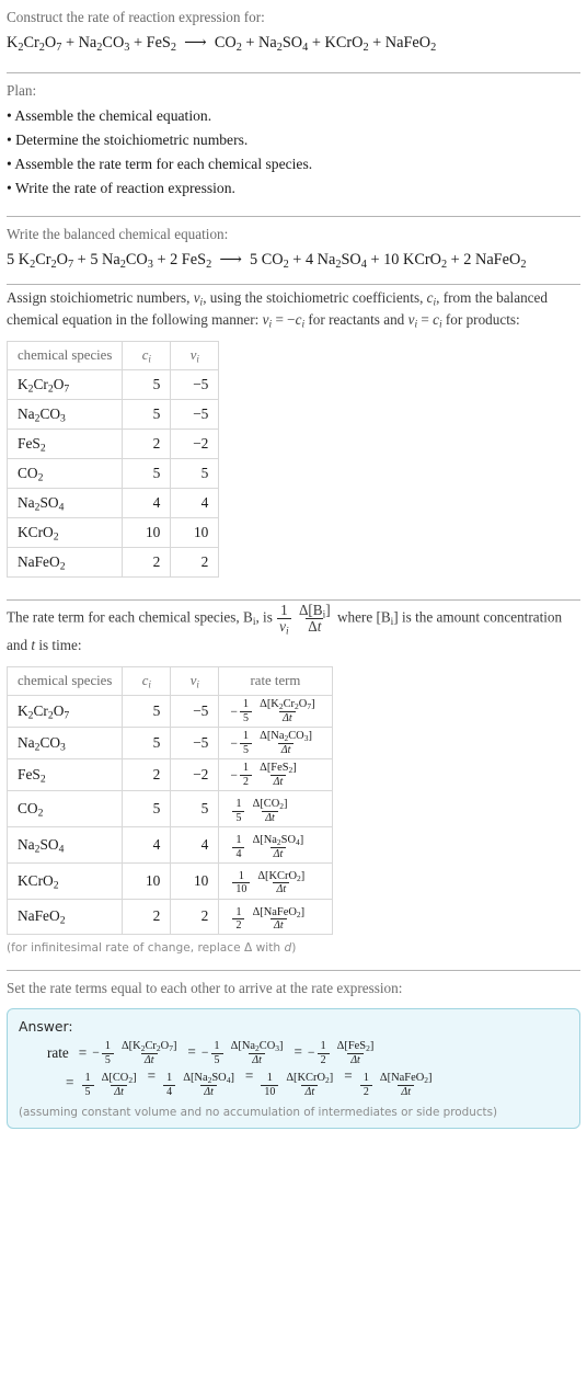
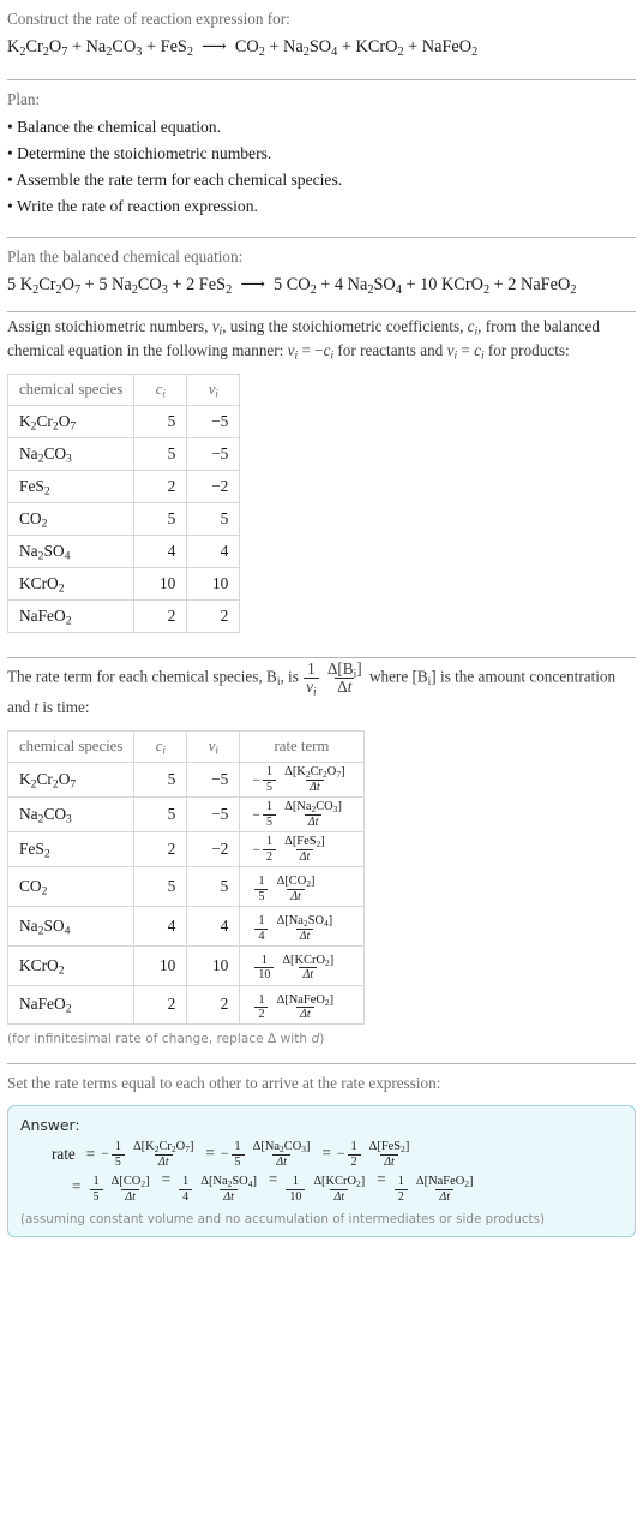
  Construct the rate of reaction expression for:
  K2Cr2O7 + Na2CO3 + FeS2 ⟶ CO2 + Na2SO4 + KCrO2 + NaFeO2
  Plan:
- • Assemble the chemical equation.
+ • Balance the chemical equation.
  • Determine the stoichiometric numbers.
  • Assemble the rate term for each chemical species.
  • Write the rate of reaction expression.
- Write the balanced chemical equation:
+ Plan the balanced chemical equation:
  5 K2Cr2O7 + 5 Na2CO3 + 2 FeS2 ⟶ 5 CO2 + 4 Na2SO4 + 10 KCrO2 + 2 NaFeO2
  Assign stoichiometric numbers, νi, using the stoichiometric coefficients, ci, from the balanced chemical equation in the following manner: νi = −ci for reactants and νi = ci for products:
  chemical species	ci	νi
  K2Cr2O7	5	−5
  Na2CO3	5	−5
  FeS2	2	−2
  CO2	5	5
  Na2SO4	4	4
  KCrO2	10	10
  NaFeO2	2	2
  The rate term for each chemical species, Bi, is
  1
  νi
  Δ[Bi]
  Δt
  where [Bi] is the amount concentration and t is time:
  chemical species	ci	νi	rate term
  K2Cr2O7	5	−5	− 15Δ[K2Cr2O7]Δt
  Na2CO3	5	−5	− 15Δ[Na2CO3]Δt
  FeS2	2	−2	− 12Δ[FeS2]Δt
  CO2	5	5	15Δ[CO2]Δt
  Na2SO4	4	4	14Δ[Na2SO4]Δt
  KCrO2	10	10	110Δ[KCrO2]Δt
  NaFeO2	2	2	12Δ[NaFeO2]Δt
  (for infinitesimal rate of change, replace Δ with d)
  Set the rate terms equal to each other to arrive at the rate expression:
  Answer:
  rate
  =
  −
  1
  5
  Δ[K2Cr2O7]
  Δt
  =
  −
  1
  5
  Δ[Na2CO3]
  Δt
  =
  −
  1
  2
  Δ[FeS2]
  Δt
  =
  1
  5
  Δ[CO2]
  Δt
  =
  1
  4
  Δ[Na2SO4]
  Δt
  =
  1
  10
  Δ[KCrO2]
  Δt
  =
  1
  2
  Δ[NaFeO2]
  Δt
  (assuming constant volume and no accumulation of intermediates or side products)
